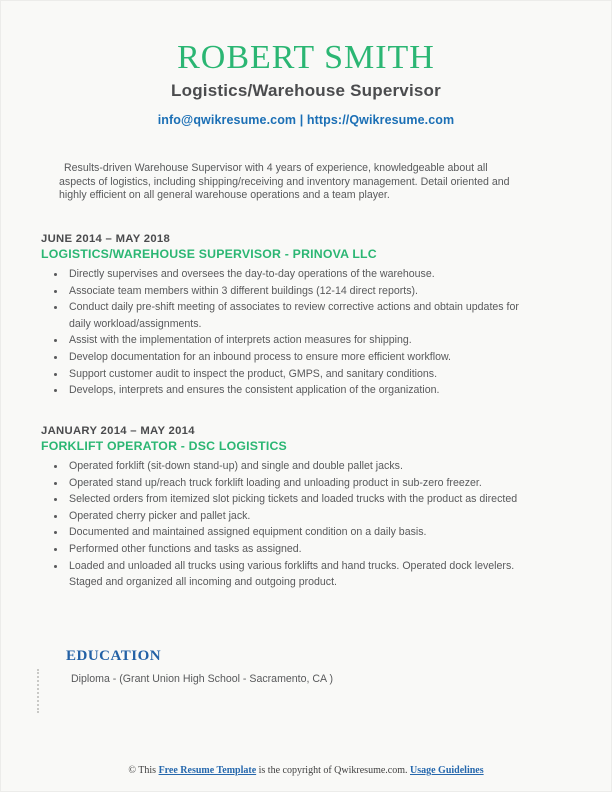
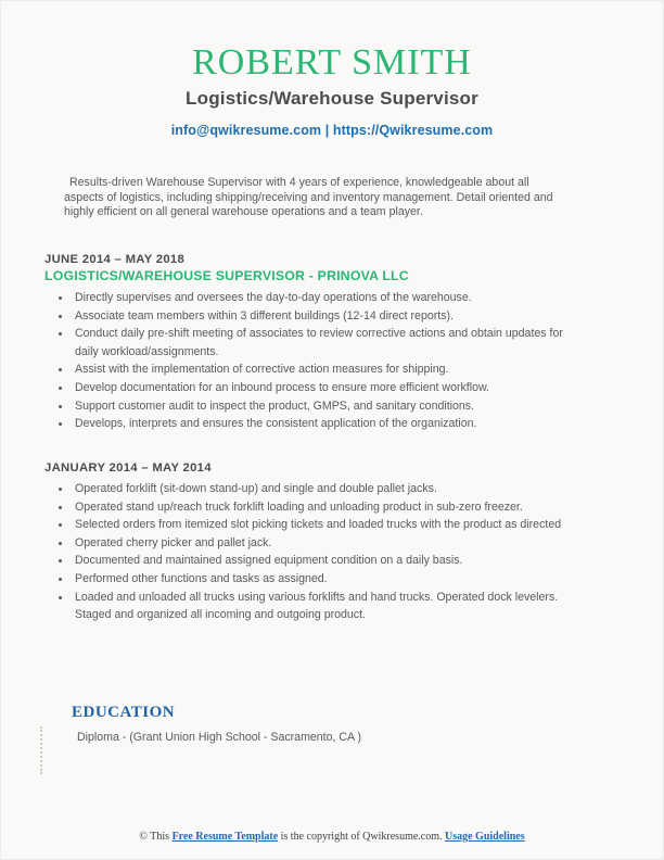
  ROBERT SMITH
  Logistics/Warehouse Supervisor
  info@qwikresume.com | https://Qwikresume.com
  Results-driven Warehouse Supervisor with 4 years of experience, knowledgeable about all aspects of logistics, including shipping/receiving and inventory management. Detail oriented and highly efficient on all general warehouse operations and a team player.
  JUNE 2014 – MAY 2018
  LOGISTICS/WAREHOUSE SUPERVISOR - PRINOVA LLC
  Directly supervises and oversees the day-to-day operations of the warehouse.
  Associate team members within 3 different buildings (12-14 direct reports).
  Conduct daily pre-shift meeting of associates to review corrective actions and obtain updates for daily workload/assignments.
- Assist with the implementation of interprets action measures for shipping.
+ Assist with the implementation of corrective action measures for shipping.
  Develop documentation for an inbound process to ensure more efficient workflow.
  Support customer audit to inspect the product, GMPS, and sanitary conditions.
  Develops, interprets and ensures the consistent application of the organization.
  JANUARY 2014 – MAY 2014
- FORKLIFT OPERATOR - DSC LOGISTICS
  Operated forklift (sit-down stand-up) and single and double pallet jacks.
  Operated stand up/reach truck forklift loading and unloading product in sub-zero freezer.
  Selected orders from itemized slot picking tickets and loaded trucks with the product as directed
  Operated cherry picker and pallet jack.
  Documented and maintained assigned equipment condition on a daily basis.
  Performed other functions and tasks as assigned.
  Loaded and unloaded all trucks using various forklifts and hand trucks. Operated dock levelers. Staged and organized all incoming and outgoing product.
  EDUCATION
  Diploma - (Grant Union High School - Sacramento, CA )
  © This Free Resume Template is the copyright of Qwikresume.com. Usage Guidelines
